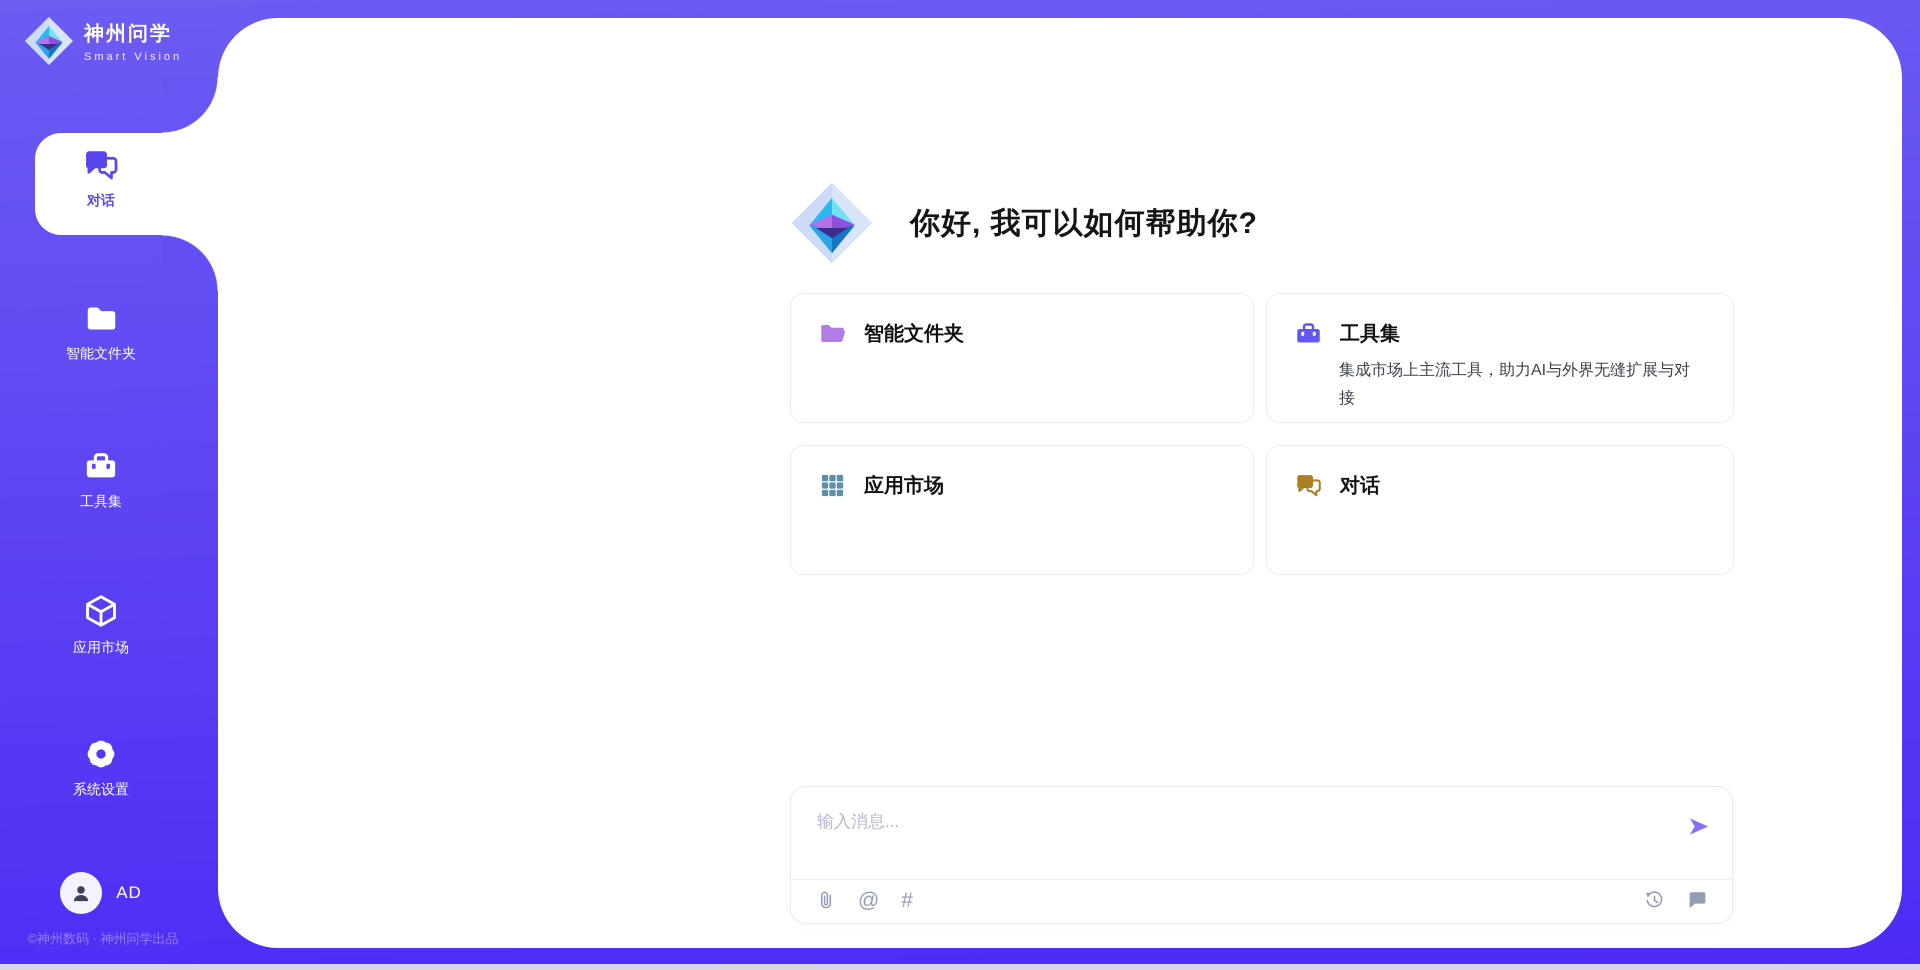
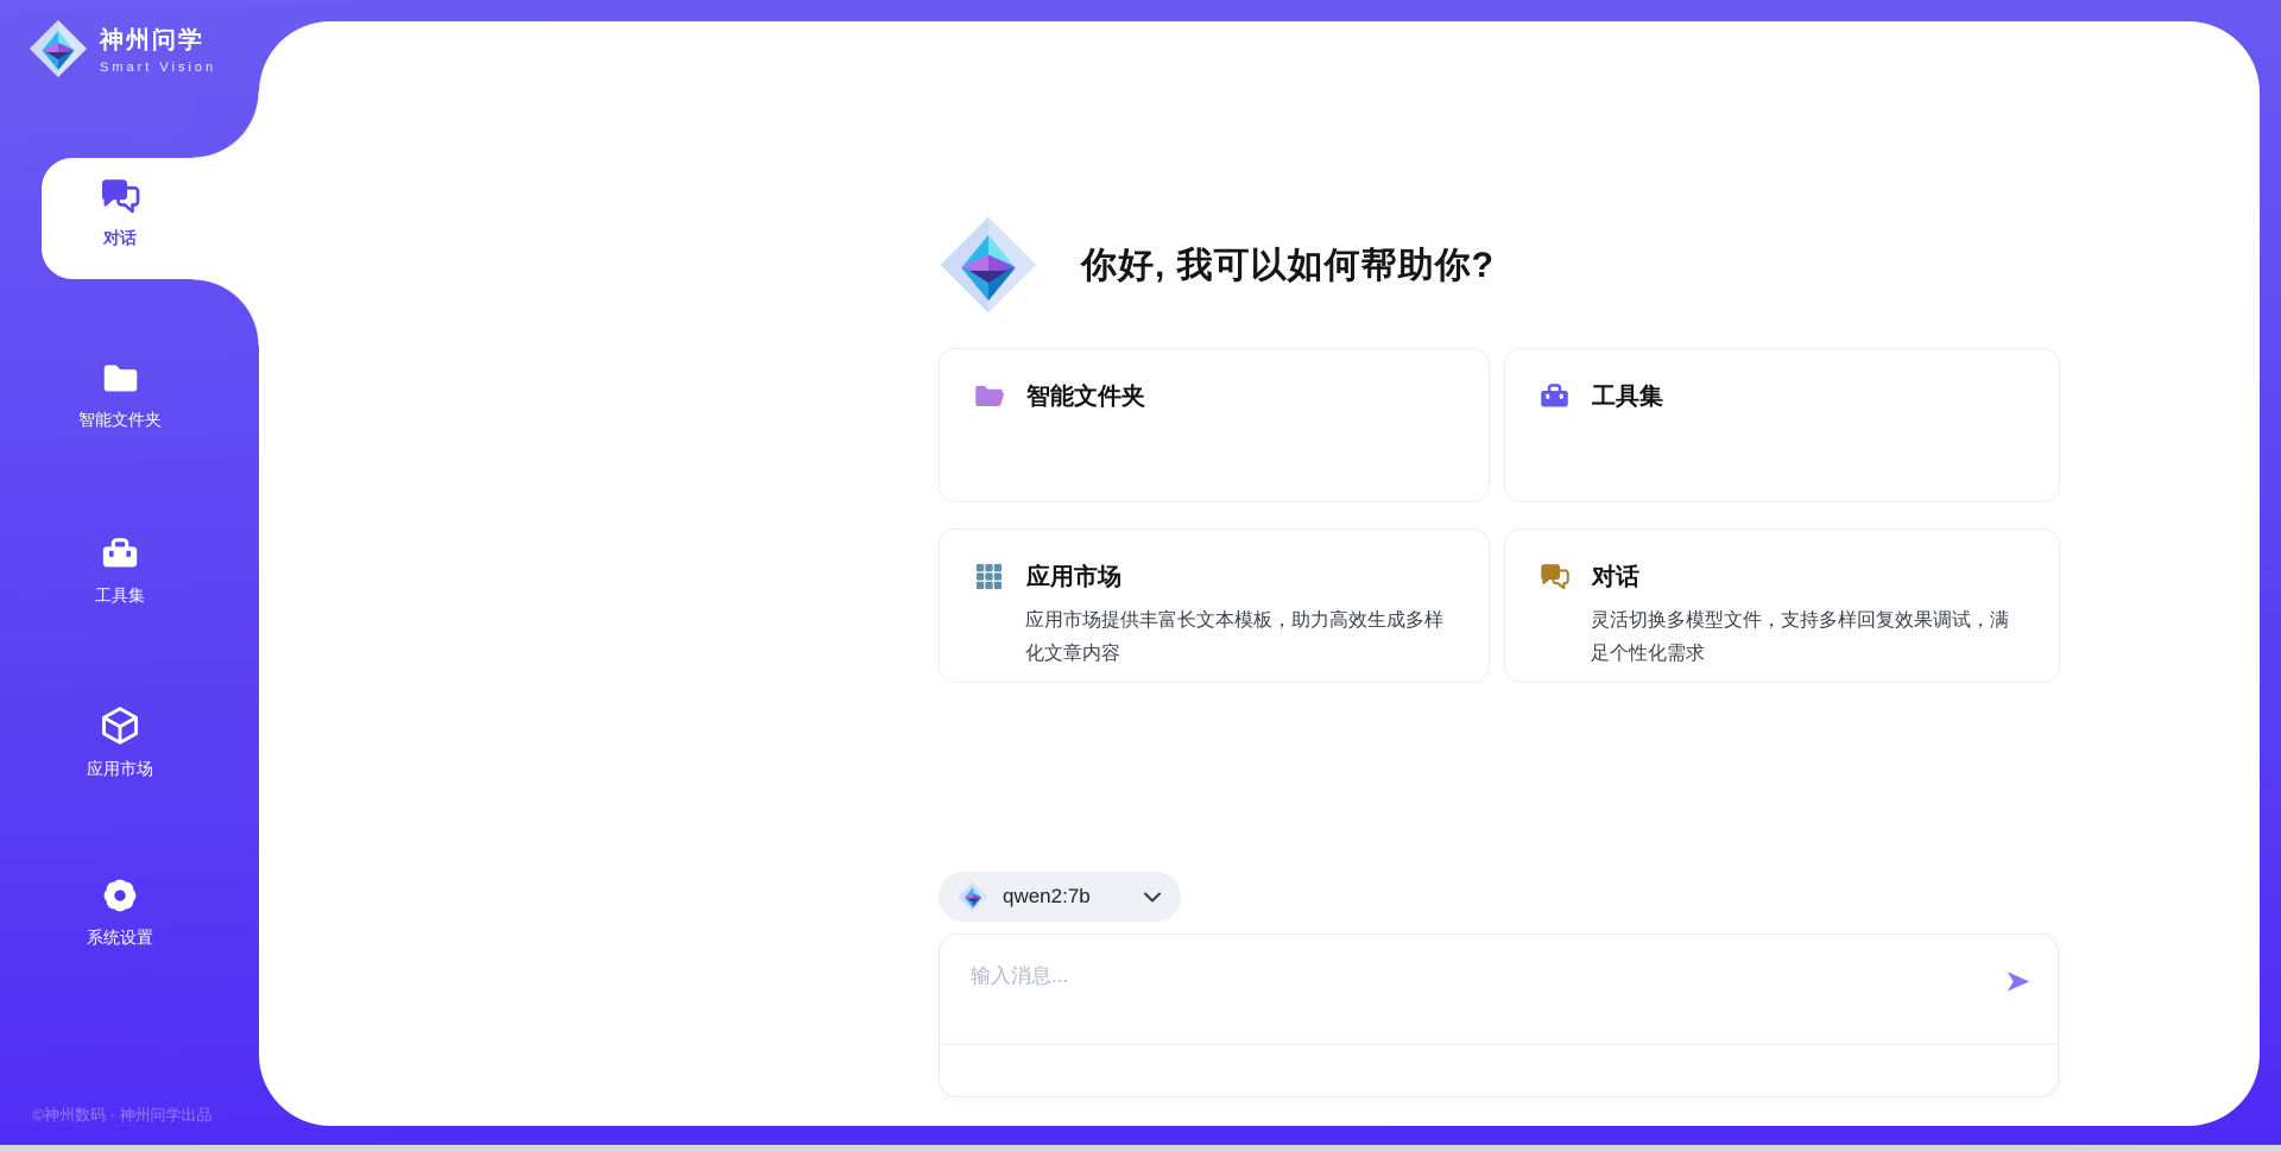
  你好, 我可以如何帮助你?
  智能文件夹
  工具集
- 集成市场上主流工具，助力AI与外界无缝扩展与对接
  应用市场
+ 应用市场提供丰富长文本模板，助力高效生成多样化文章内容
  对话
+ 灵活切换多模型文件，支持多样回复效果调试，满足个性化需求
+ qwen2:7b
  输入消息...
- @
- #
  神州问学
  Smart Vision
  对话
  智能文件夹
  工具集
  应用市场
  系统设置
- AD
  ©神州数码 · 神州问学出品
